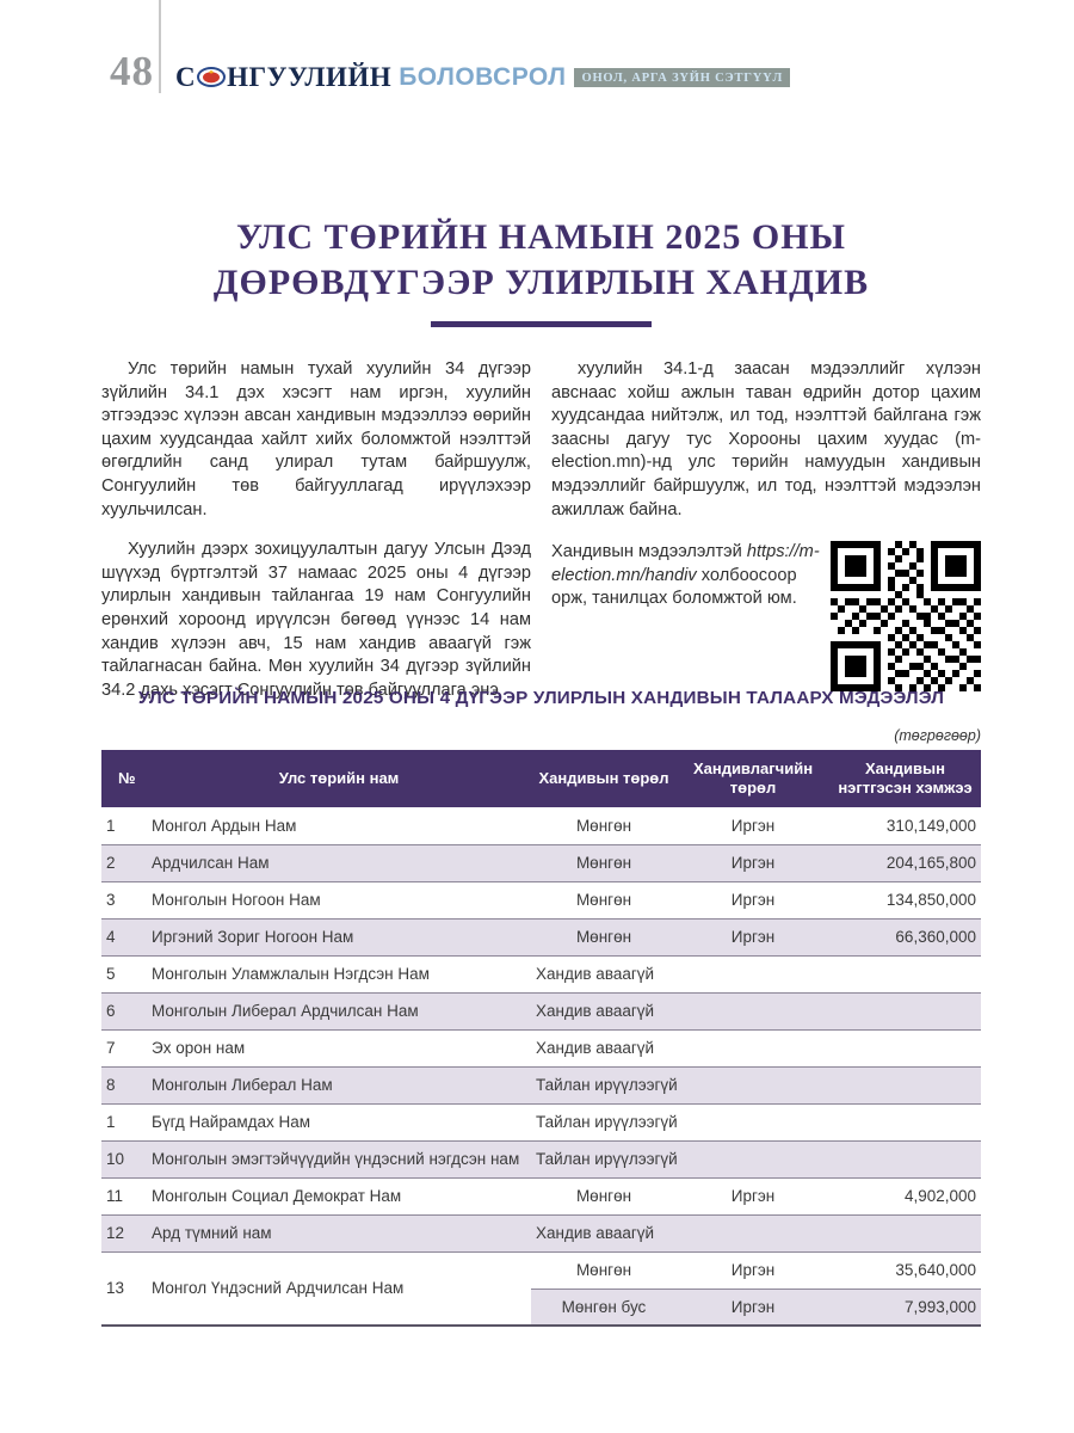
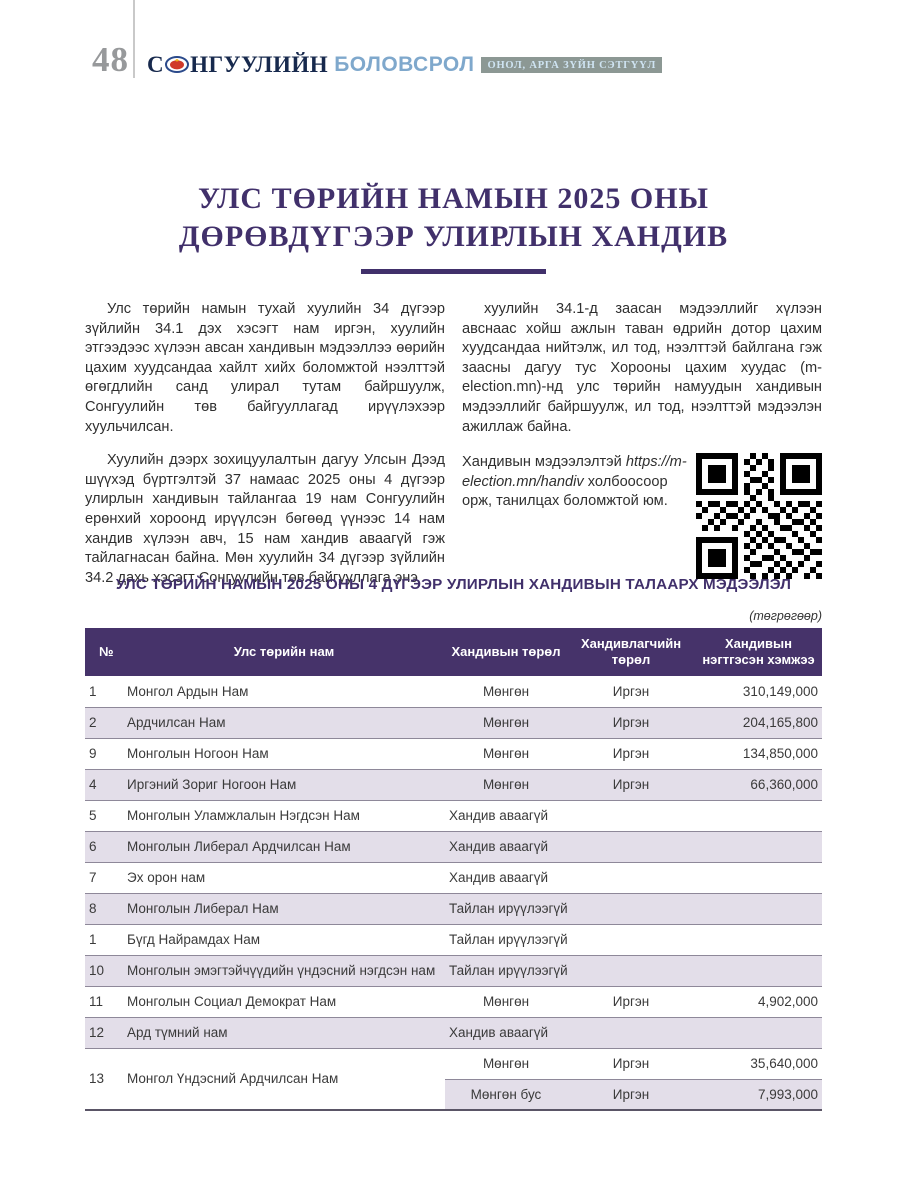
  48
  С
  НГУУЛИЙН
  БОЛОВСРОЛ
  ОНОЛ, АРГА ЗҮЙН СЭТГҮҮЛ
  УЛС ТӨРИЙН НАМЫН 2025 ОНЫ
  ДӨРӨВДҮГЭЭР УЛИРЛЫН ХАНДИВ
  Улс төрийн намын тухай хуулийн 34 дүгээр зүйлийн 34.1 дэх хэсэгт нам иргэн, хуулийн этгээдээс хүлээн авсан хандивын мэдээллээ өөрийн цахим хуудсандаа хайлт хийх боломжтой нээлттэй өгөгдлийн санд улирал тутам байршуулж, Сонгуулийн төв байгууллагад ирүүлэхээр хуульчилсан.
  Хуулийн дээрх зохицуулалтын дагуу Улсын Дээд шүүхэд бүртгэлтэй 37 намаас 2025 оны 4 дүгээр улирлын хандивын тайлангаа 19 нам Сонгуулийн ерөнхий хороонд ирүүлсэн бөгөөд үүнээс 14 нам хандив хүлээн авч, 15 нам хандив аваагүй гэж тайлагнасан байна. Мөн хуулийн 34 дүгээр зүйлийн 34.2 дахь хэсэгт Сонгуулийн төв байгууллага энэ
  хуулийн 34.1-д заасан мэдээллийг хүлээн авснаас хойш ажлын таван өдрийн дотор цахим хуудсандаа нийтэлж, ил тод, нээлттэй байлгана гэж заасны дагуу тус Хорооны цахим хуудас (m-election.mn)-нд улс төрийн намуудын хандивын мэдээллийг байршуулж, ил тод, нээлттэй мэдээлэн ажиллаж байна.
  Хандивын мэдээлэлтэй https://m-election.mn/handiv холбоосоор орж, танилцах боломжтой юм.
  УЛС ТӨРИЙН НАМЫН 2025 ОНЫ 4 ДҮГЭЭР УЛИРЛЫН ХАНДИВЫН ТАЛААРХ МЭДЭЭЛЭЛ
  (төгрөгөөр)
  №	Улс төрийн нам	Хандивын төрөл	Хандивлагчийн төрөл	Хандивын нэгтгэсэн хэмжээ
  1	Монгол Ардын Нам	Мөнгөн	Иргэн	310,149,000
  2	Ардчилсан Нам	Мөнгөн	Иргэн	204,165,800
- 3	Монголын Ногоон Нам	Мөнгөн	Иргэн	134,850,000
+ 9	Монголын Ногоон Нам	Мөнгөн	Иргэн	134,850,000
  4	Иргэний Зориг Ногоон Нам	Мөнгөн	Иргэн	66,360,000
  5	Монголын Уламжлалын Нэгдсэн Нам	Хандив аваагүй
  6	Монголын Либерал Ардчилсан Нам	Хандив аваагүй
  7	Эх орон нам	Хандив аваагүй
  8	Монголын Либерал Нам	Тайлан ирүүлээгүй
  1	Бүгд Найрамдах Нам	Тайлан ирүүлээгүй
  10	Монголын эмэгтэйчүүдийн үндэсний нэгдсэн нам	Тайлан ирүүлээгүй
  11	Монголын Социал Демократ Нам	Мөнгөн	Иргэн	4,902,000
  12	Ард түмний нам	Хандив аваагүй
  13	Монгол Үндэсний Ардчилсан Нам	Мөнгөн	Иргэн	35,640,000
  Мөнгөн бус	Иргэн	7,993,000
